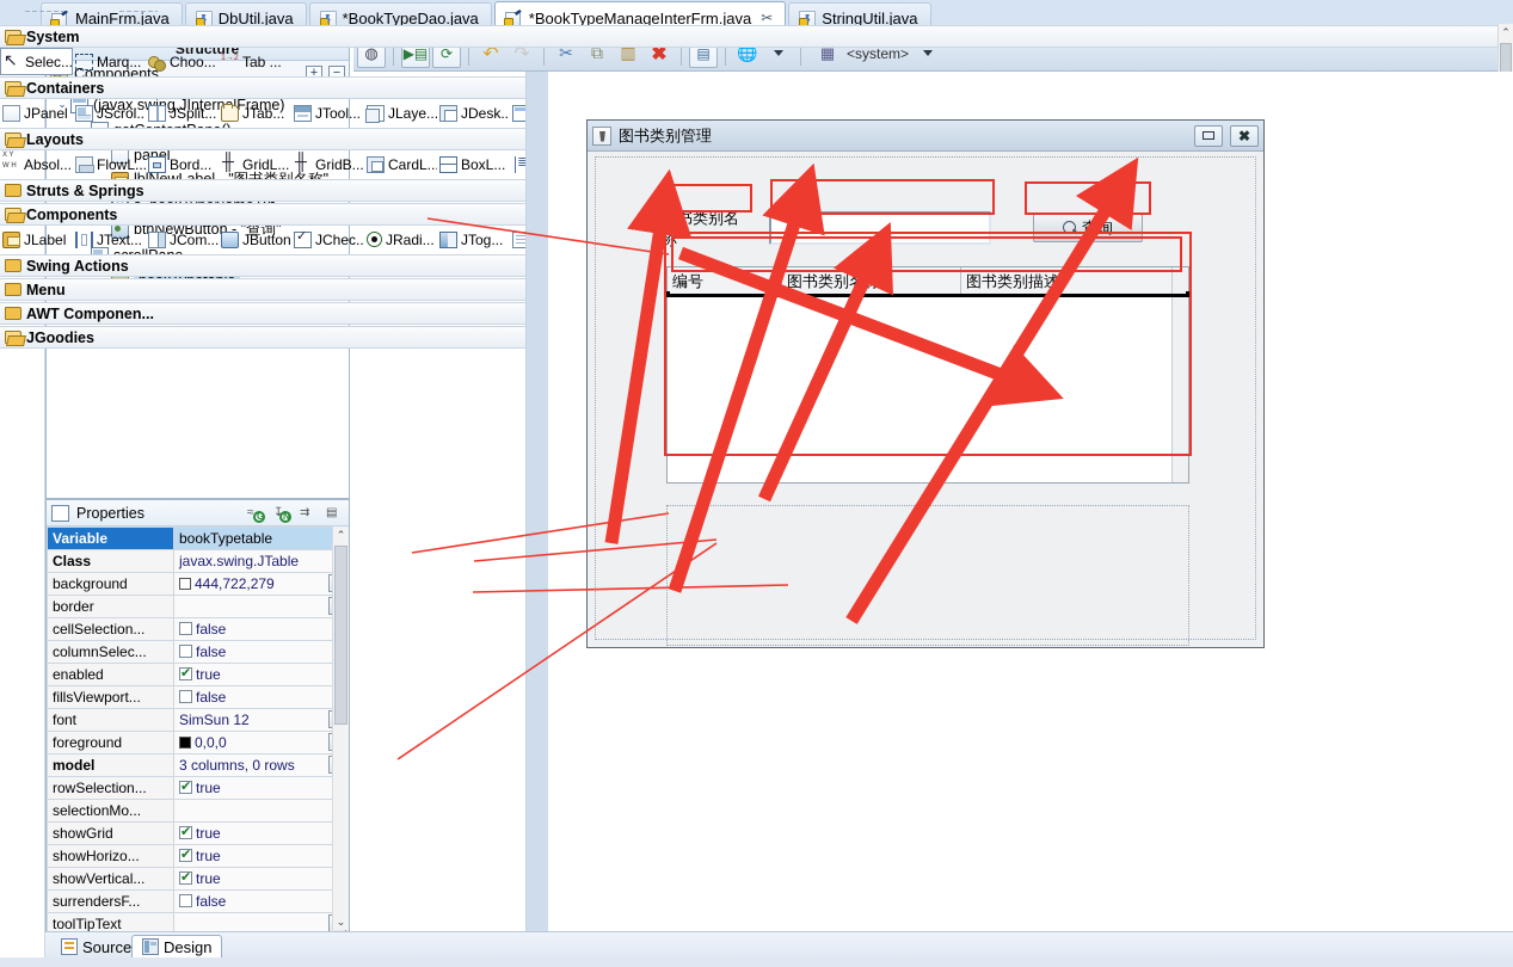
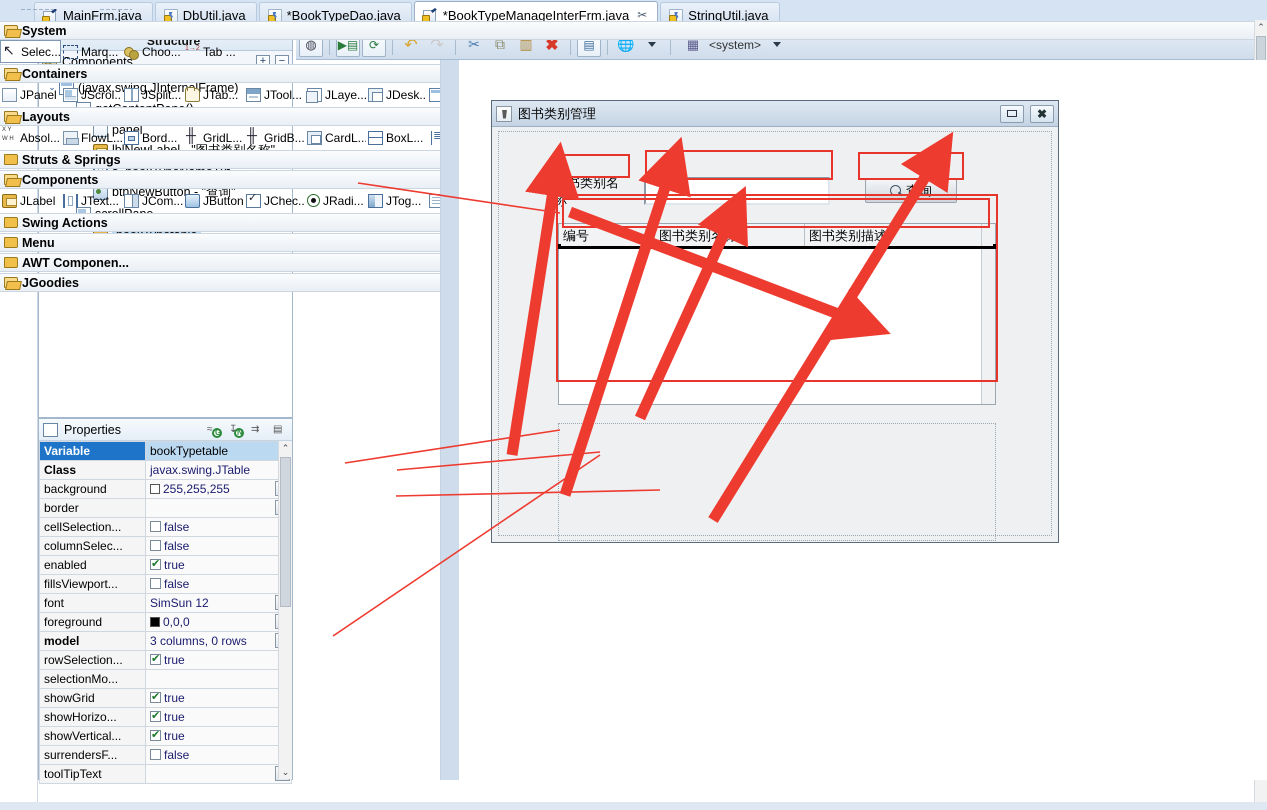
  MainFrm.java
  DbUtil.java
  *BookTypeDao.java
  *BookTypeManageInterFrm.java
  ✂
  StringUtil.java
  Structure
  Components
  +
  −
  ⌄
  (javax.sg.JInterFrame)
  panel
  btnNewButton - "查询"
  Properties
  ≈
  ↧
  ⇉
  ▤
  Variable	bookTypetable
  Class	javax.swing.JTable
- background	444,722,279
+ background	255,255,255
  cellSelection...	false
  columnSelec...	false
  enabled	true
  fillsViewport...	false
  font	SimSun 12
  foreground	0,0,0
  model	3 columns, 0 rows
  rowSelection...	true
  selectionMo...
  showGrid	true
  showHorizo...	true
  showVertical...	true
  surrendersF...	false
  toolTipText
  ⌃
  ⌄
  ◍
  ▶▤
  ⟳
  ↶
  ↷
  ✂
  ⧉
  ▥
  ✖
  ▤
  🌐
  ▦
  <system>
  System
  Selec...
  Marq...
  Choo...
  Tab ...
  Containers
  JPanel
  JScrol..
  JSplit...
  JTab...
  JTool...
  JLaye...
  JDesk..
  Layouts
  Absol...
  FlowL...
  Bord...
  GridL...
  GridB...
  CardL..
  BoxL...
  Struts & Springs
  Components
  JLabel
  JText...
  JCom...
  JButton
  JChec..
  JRadi...
  JTog...
  Swing Actions
  Menu
  AWT Componen...
  JGoodies
  ⌃
  图书类别管理
  ✖
  图书类别名称
  编号
  图书类别称
  图书类别描述
- Source
- Design
